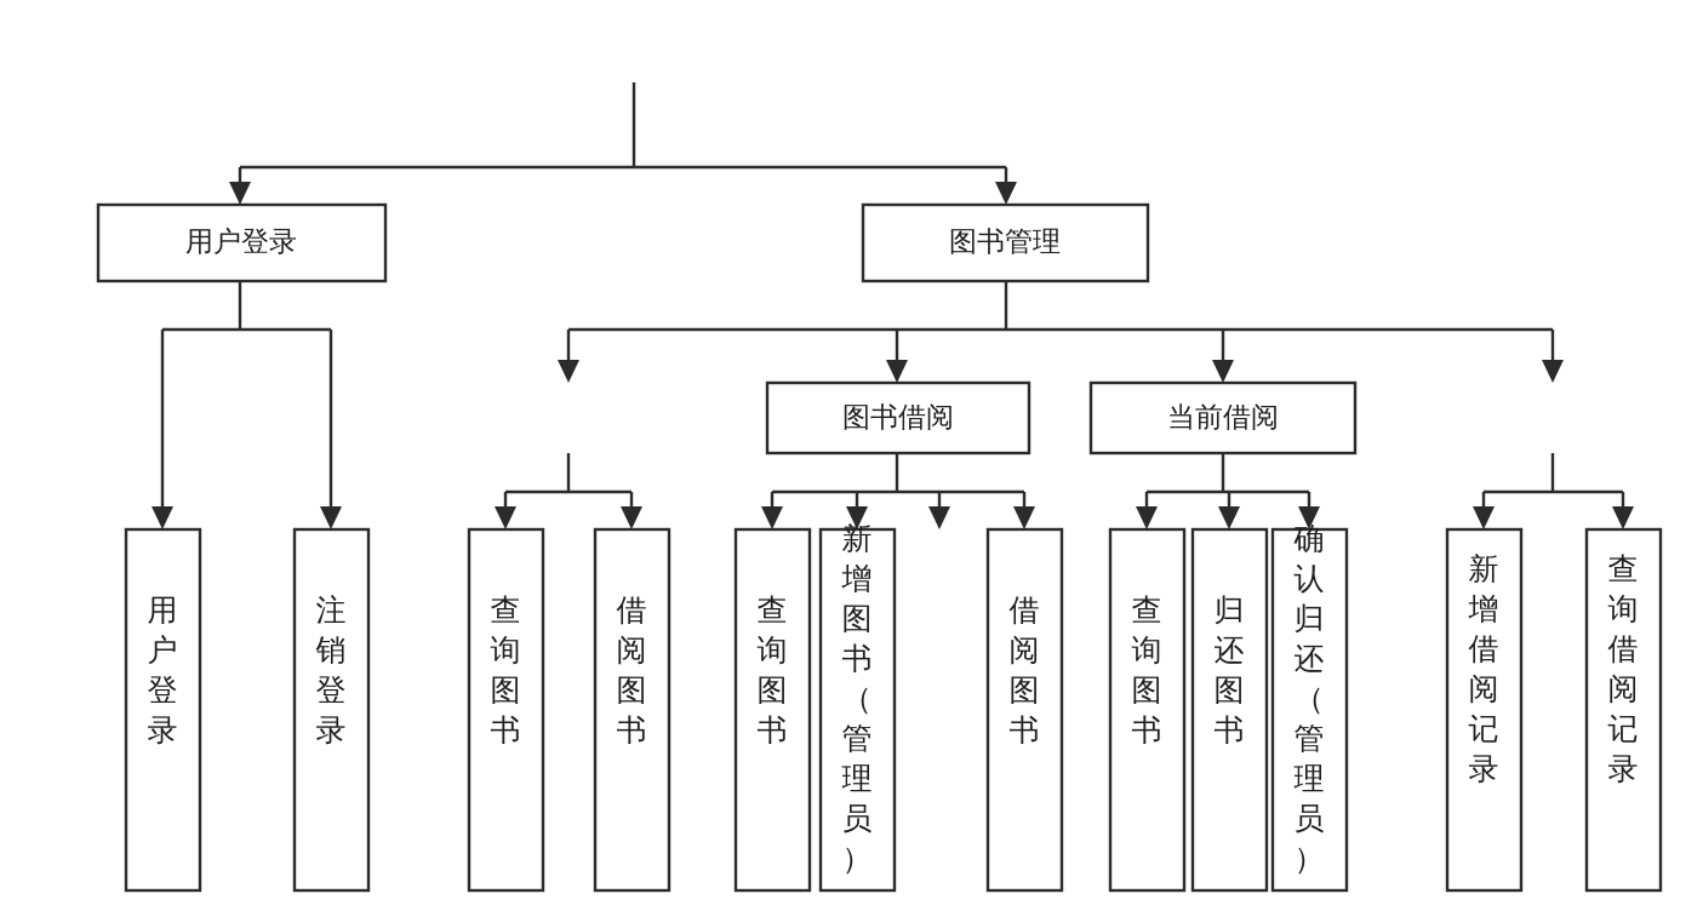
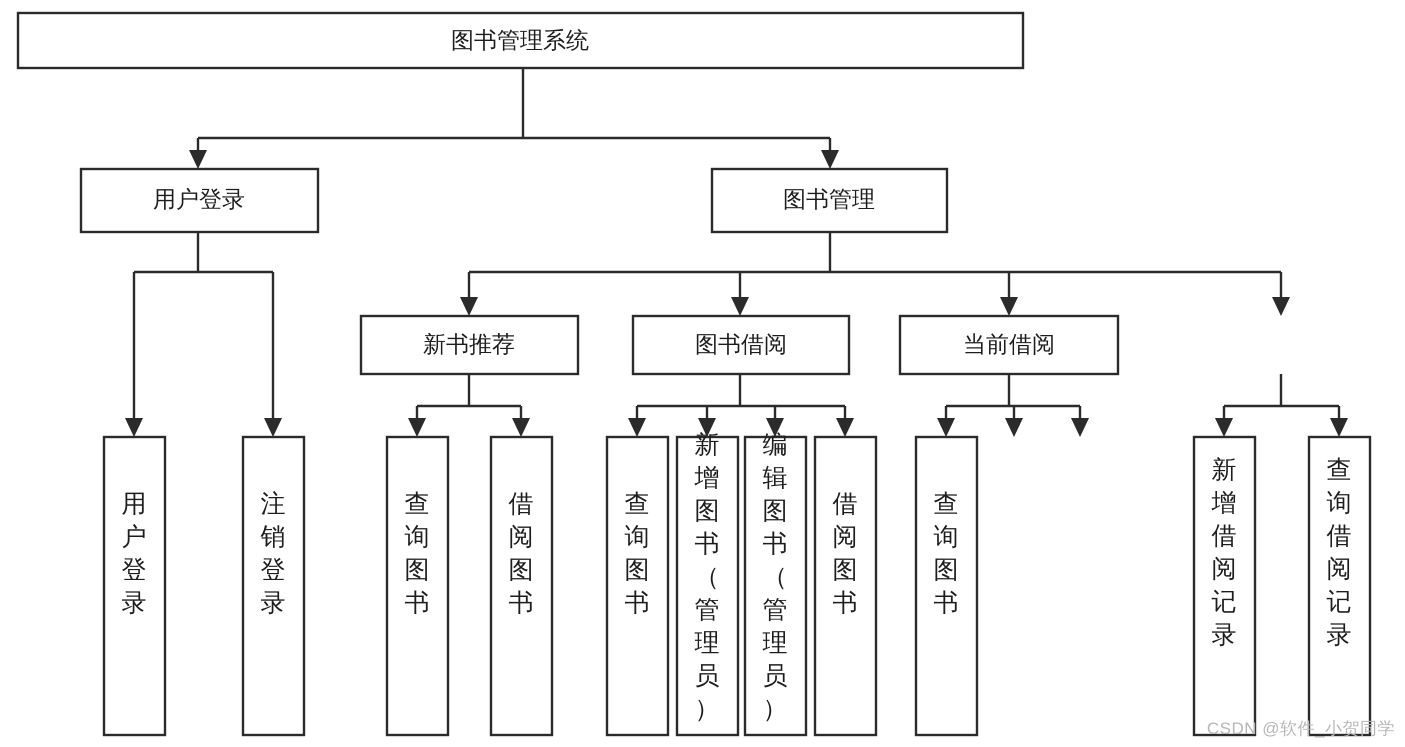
+ 图书管理系统
  用户登录
  图书管理
+ 新书推荐
  图书借阅
  当前借阅
  用户登录
  注销登录
  查询图书
  借阅图书
  查询图书
  新增图书（管理员）
+ 编辑图书（管理员）
  借阅图书
  查询图书
- 归还图书
- 确认归还（管理员）
  新增借阅记录
  查询借阅记录
+ CSDN @软件_小贺同学
